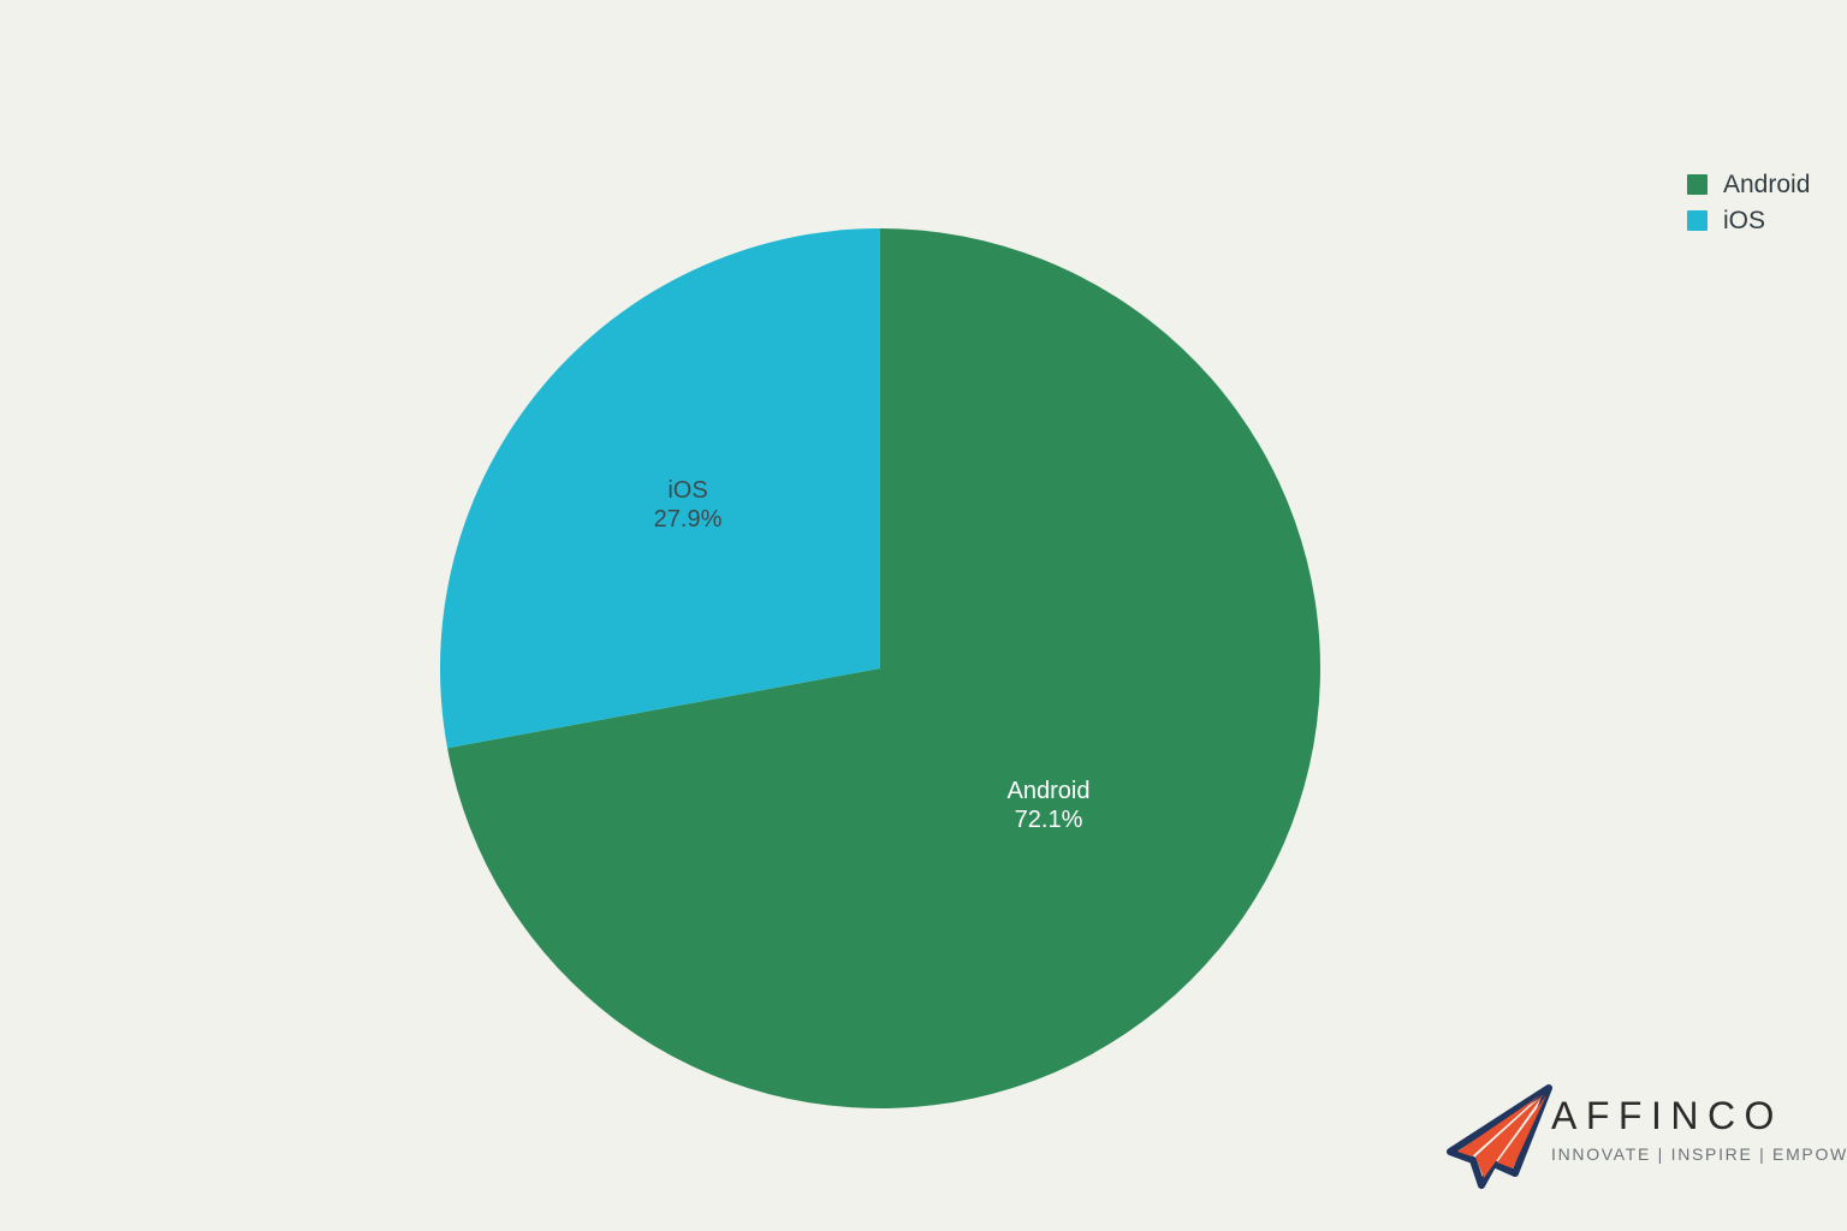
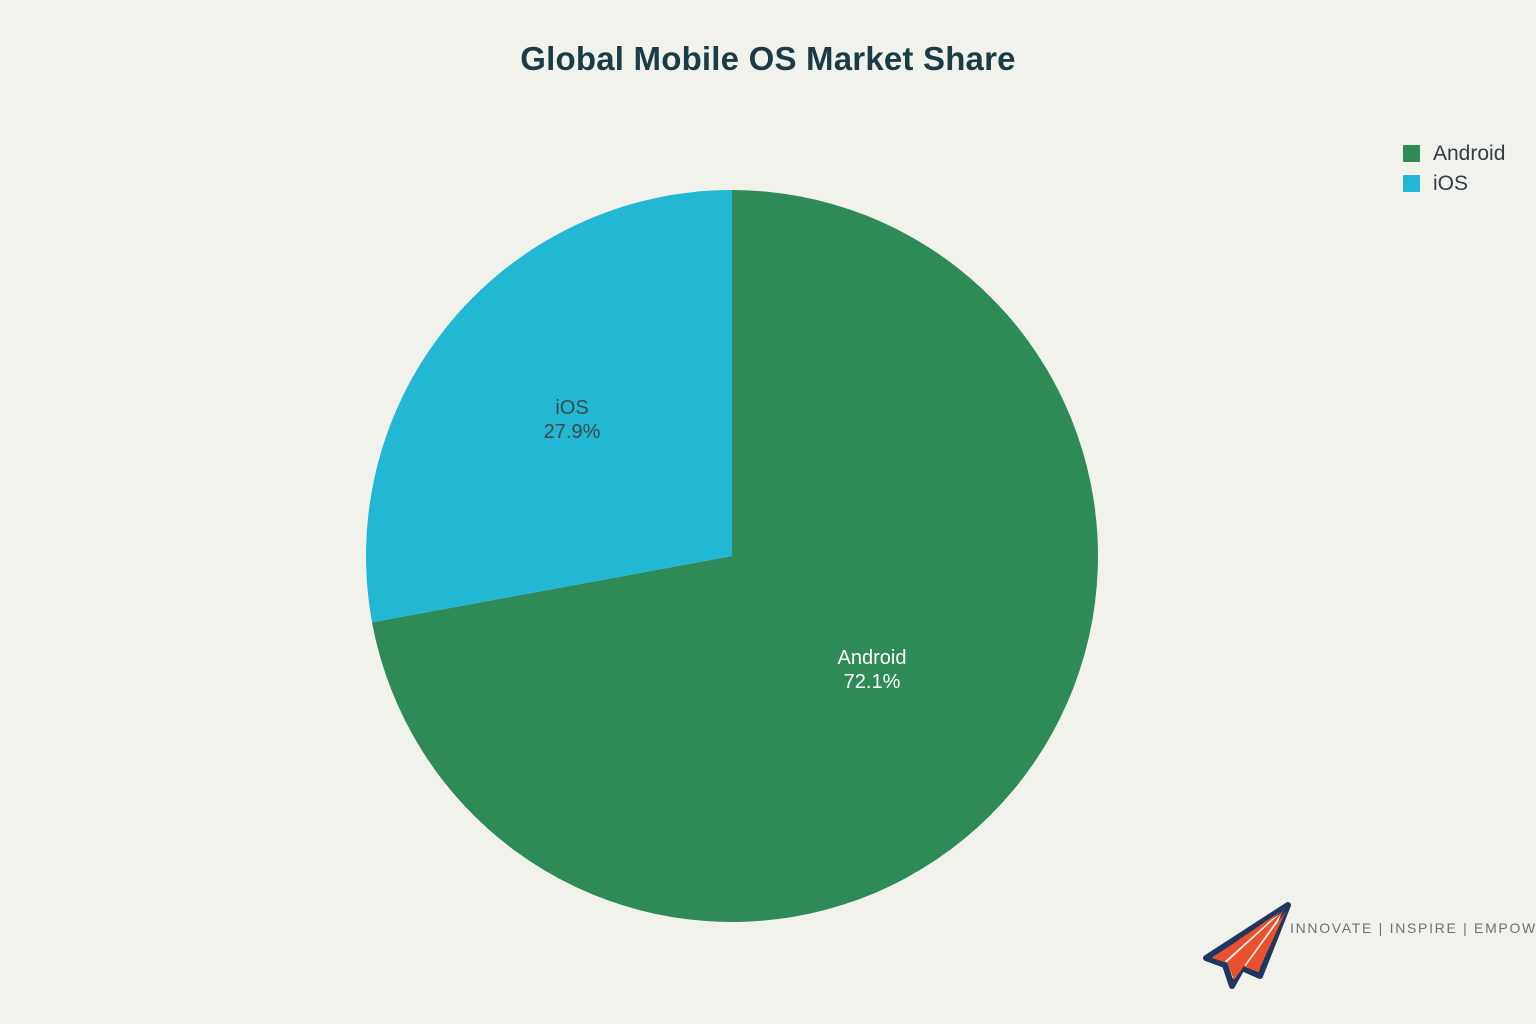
+ Global Mobile OS Market Share
  iOS
  27.9%
  Android
  72.1%
  Android
  iOS
- AFFINCO
  INNOVATE | INSPIRE | EMPOW
